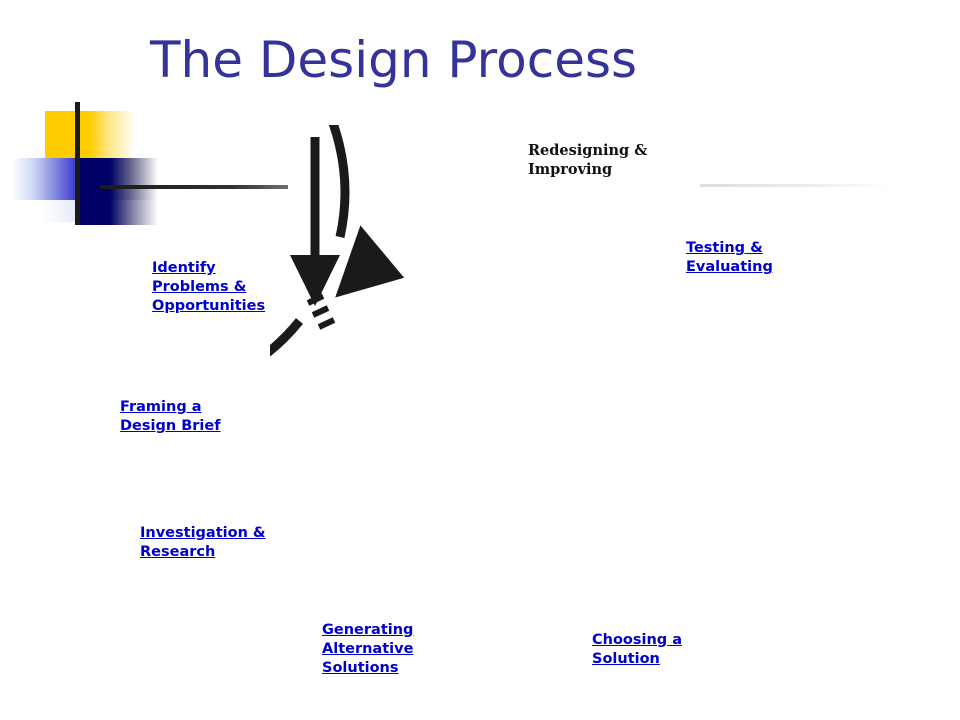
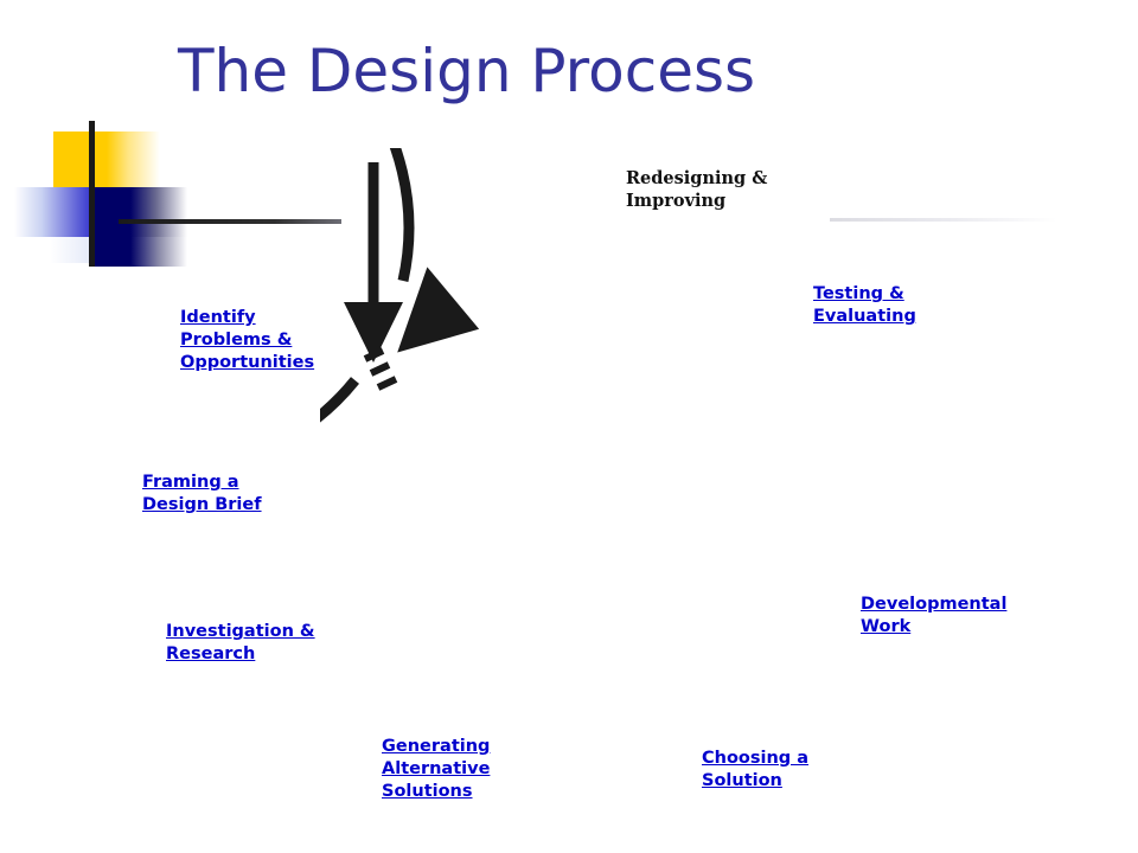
  The Design Process
  Identify
  Problems &
  Opportunities
  Framing a
  Design Brief
  Investigation &
  Research
  Generating
  Alternative
  Solutions
  Choosing a
  Solution
+ Developmental
+ Work
  Testing &
  Evaluating
  Redesigning &
  Improving
